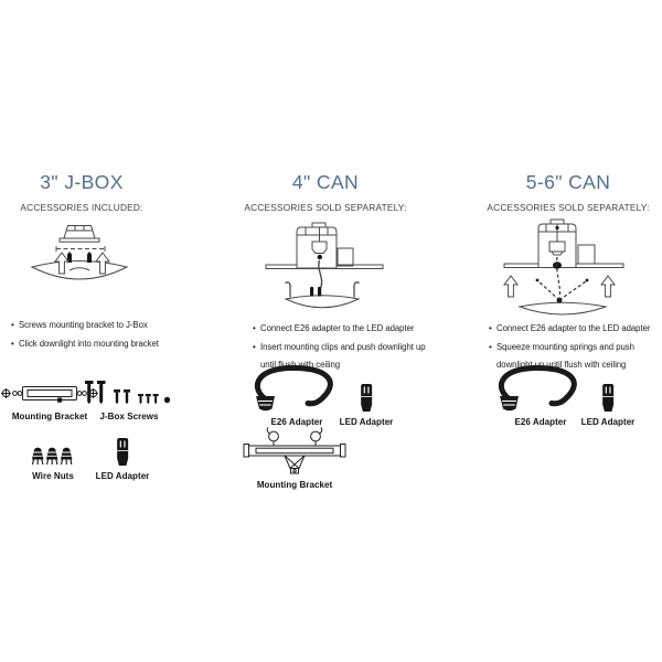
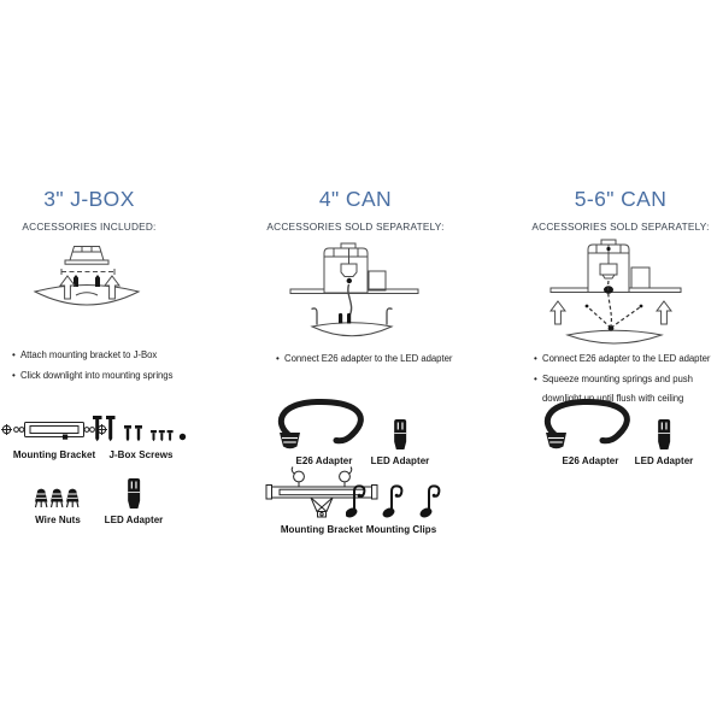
  3" J-BOX
  ACCESSORIES INCLUDED:
- Screws mounting bracket to J-Box
+ Attach mounting bracket to J-Box
- Click downlight into mounting bracket
+ Click downlight into mounting springs
  Mounting Bracket
  J-Box Screws
  Wire Nuts
  LED Adapter
  4" CAN
  ACCESSORIES SOLD SEPARATELY:
  Connect E26 adapter to the LED adapter
- Insert mounting clips and push downlight up until flush with ceiling
  E26 Adapter
  LED Adapter
  Mounting Bracket
+ Mounting Clips
  5-6" CAN
  ACCESSORIES SOLD SEPARATELY:
  Connect E26 adapter to the LED adapter
  Squeeze mounting springs and push downlight up until flush with ceiling
  E26 Adapter
  LED Adapter
